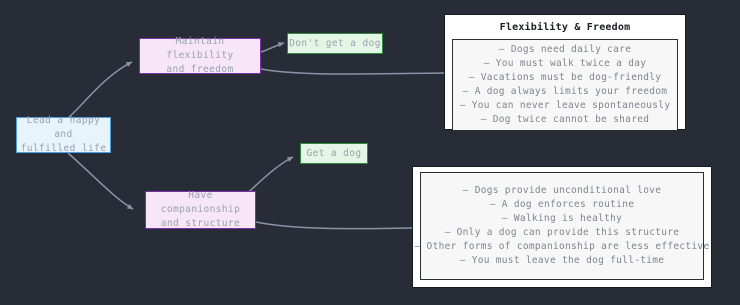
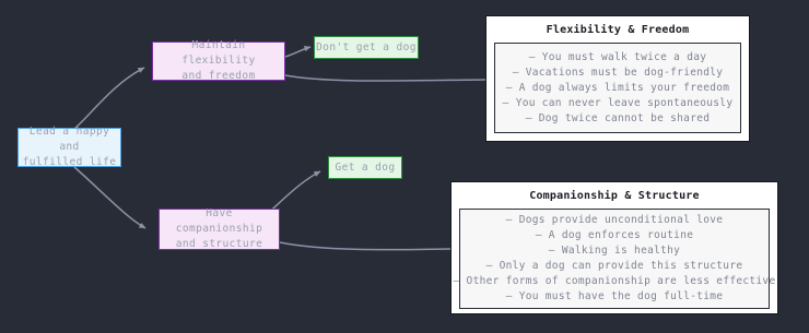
  Lead a happy and
  fulfilled life
  Maintain flexibility
  and freedom
  Have companionship
  and structure
  Don't get a dog
  Get a dog
  Flexibility & Freedom
- – Dogs need daily care
  – You must walk twice a day
  – Vacations must be dog-friendly
  – A dog always limits your freedom
  – You can never leave spontaneously
  – Dog twice cannot be shared
+ Companionship & Structure
  – Dogs provide unconditional love
  – A dog enforces routine
  – Walking is healthy
  – Only a dog can provide this structure
  – Other forms of companionship are less effective
- – You must leave the dog full-time
+ – You must have the dog full-time
